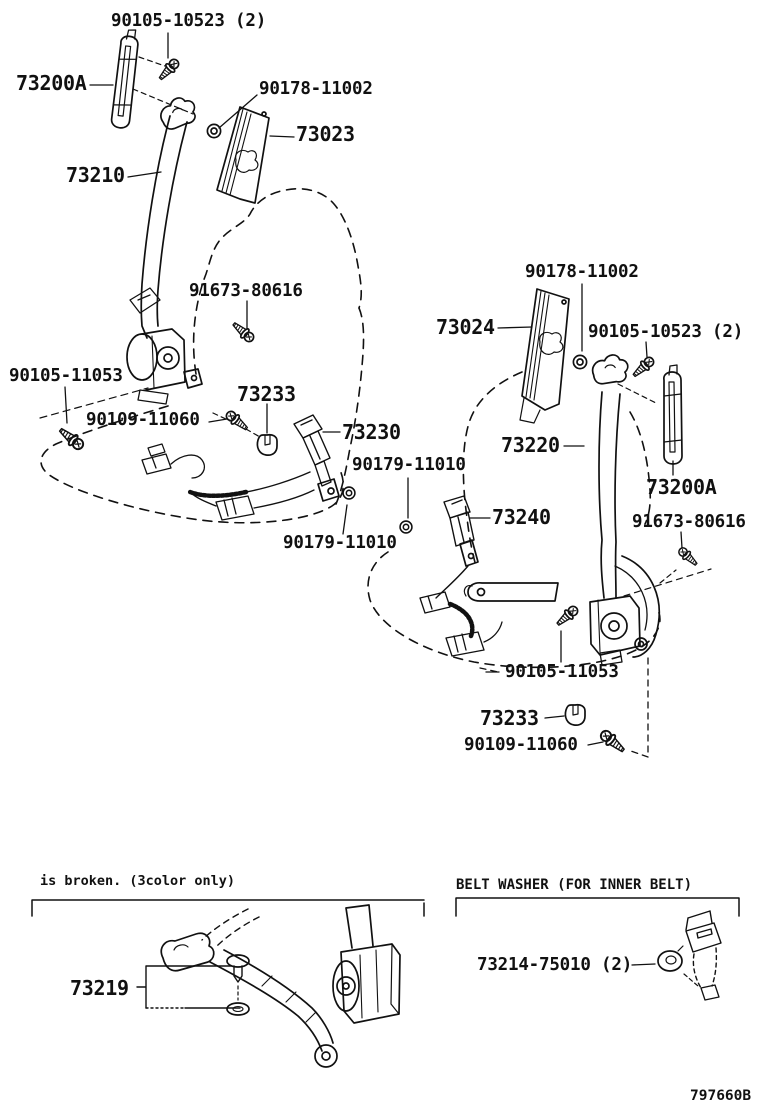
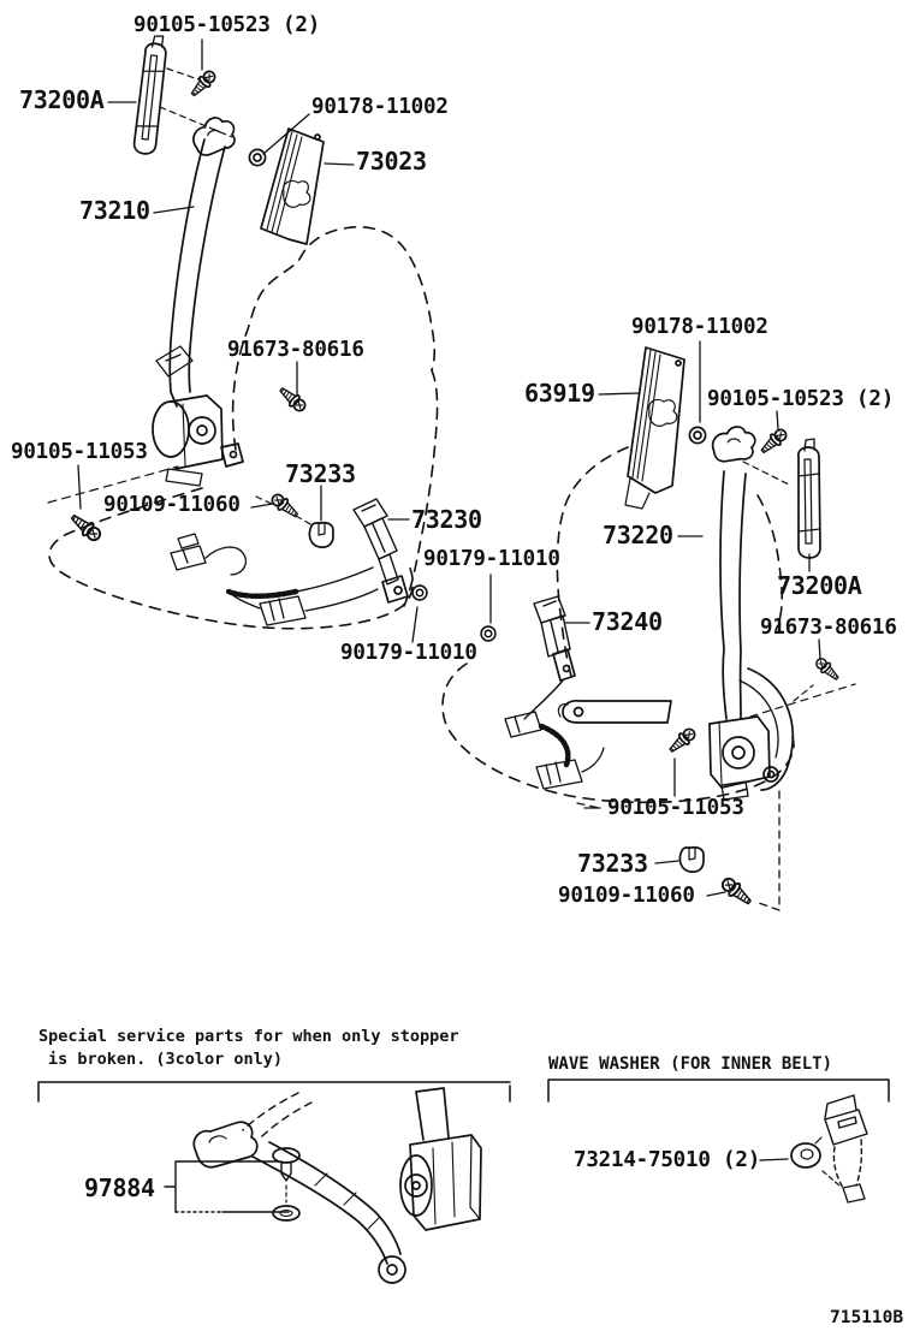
  90105-10523 (2)
  73200A
  90178-11002
  73023
  73210
  91673-80616
  90105-11053
  90109-11060
  73233
  73230
  90179-11010
  90179-11010
  90178-11002
- 73024
+ 63919
  90105-10523 (2)
  73220
  73200A
  91673-80616
  73240
  90105-11053
  73233
  90109-11060
- 73219
+ 97884
  73214-75010 (2)
+ Special service parts for when only stopper
  is broken. (3color only)
- BELT WASHER (FOR INNER BELT)
+ WAVE WASHER (FOR INNER BELT)
- 797660B
+ 715110B
